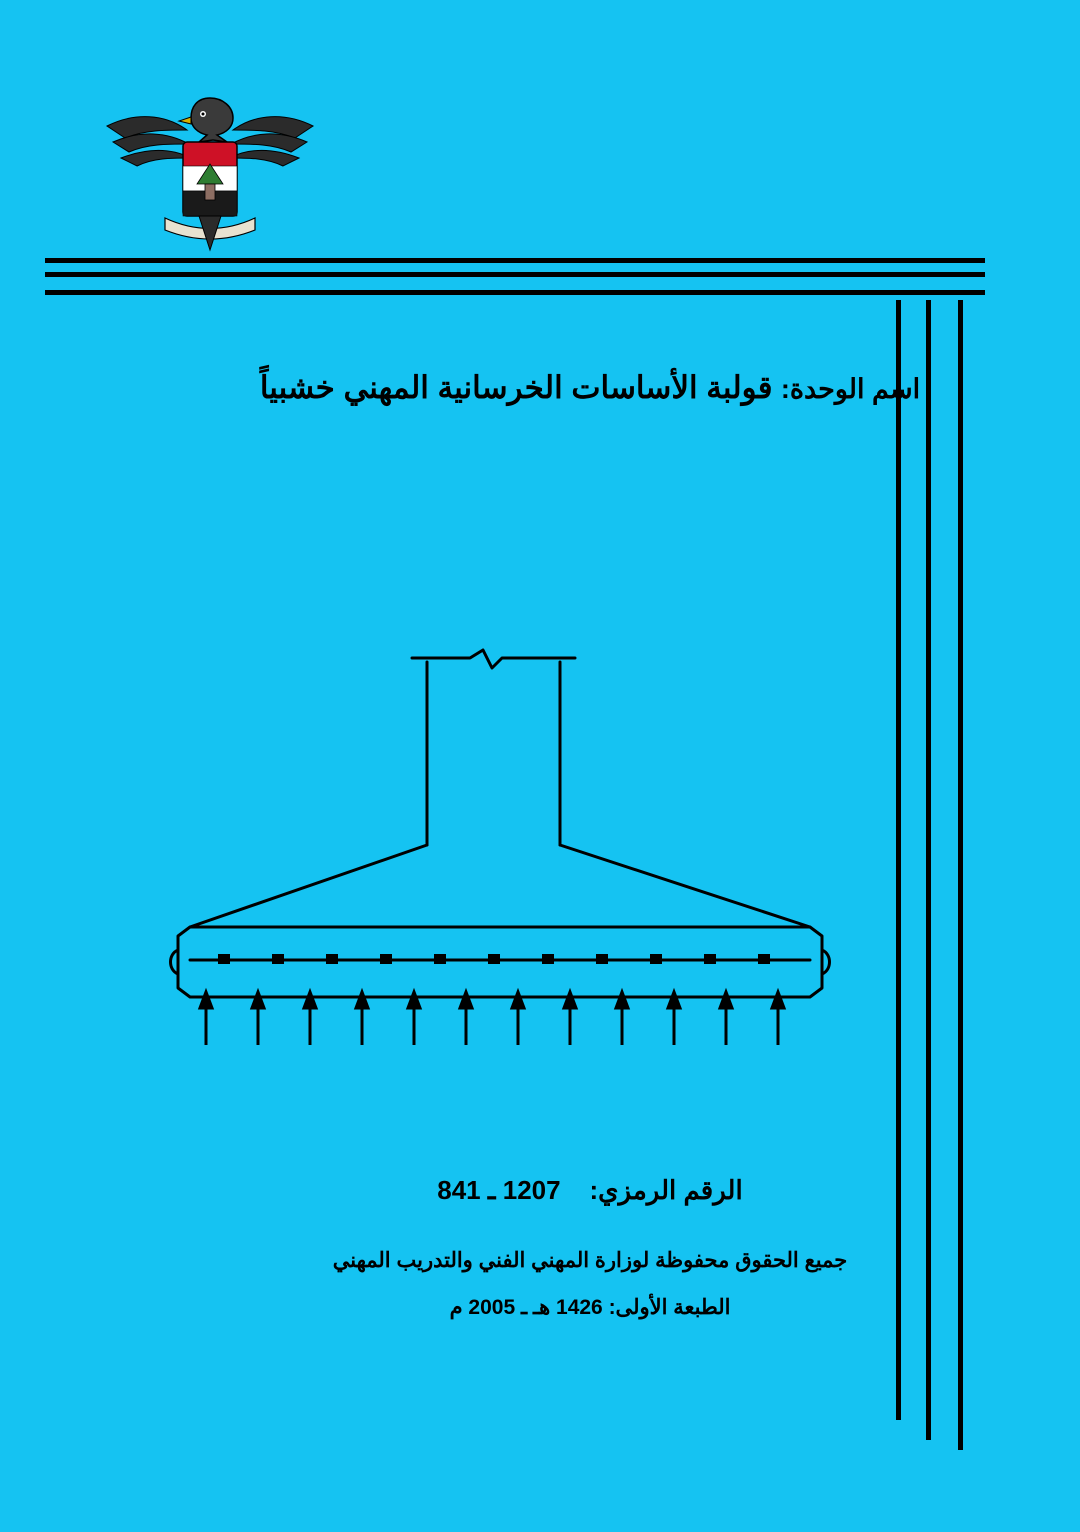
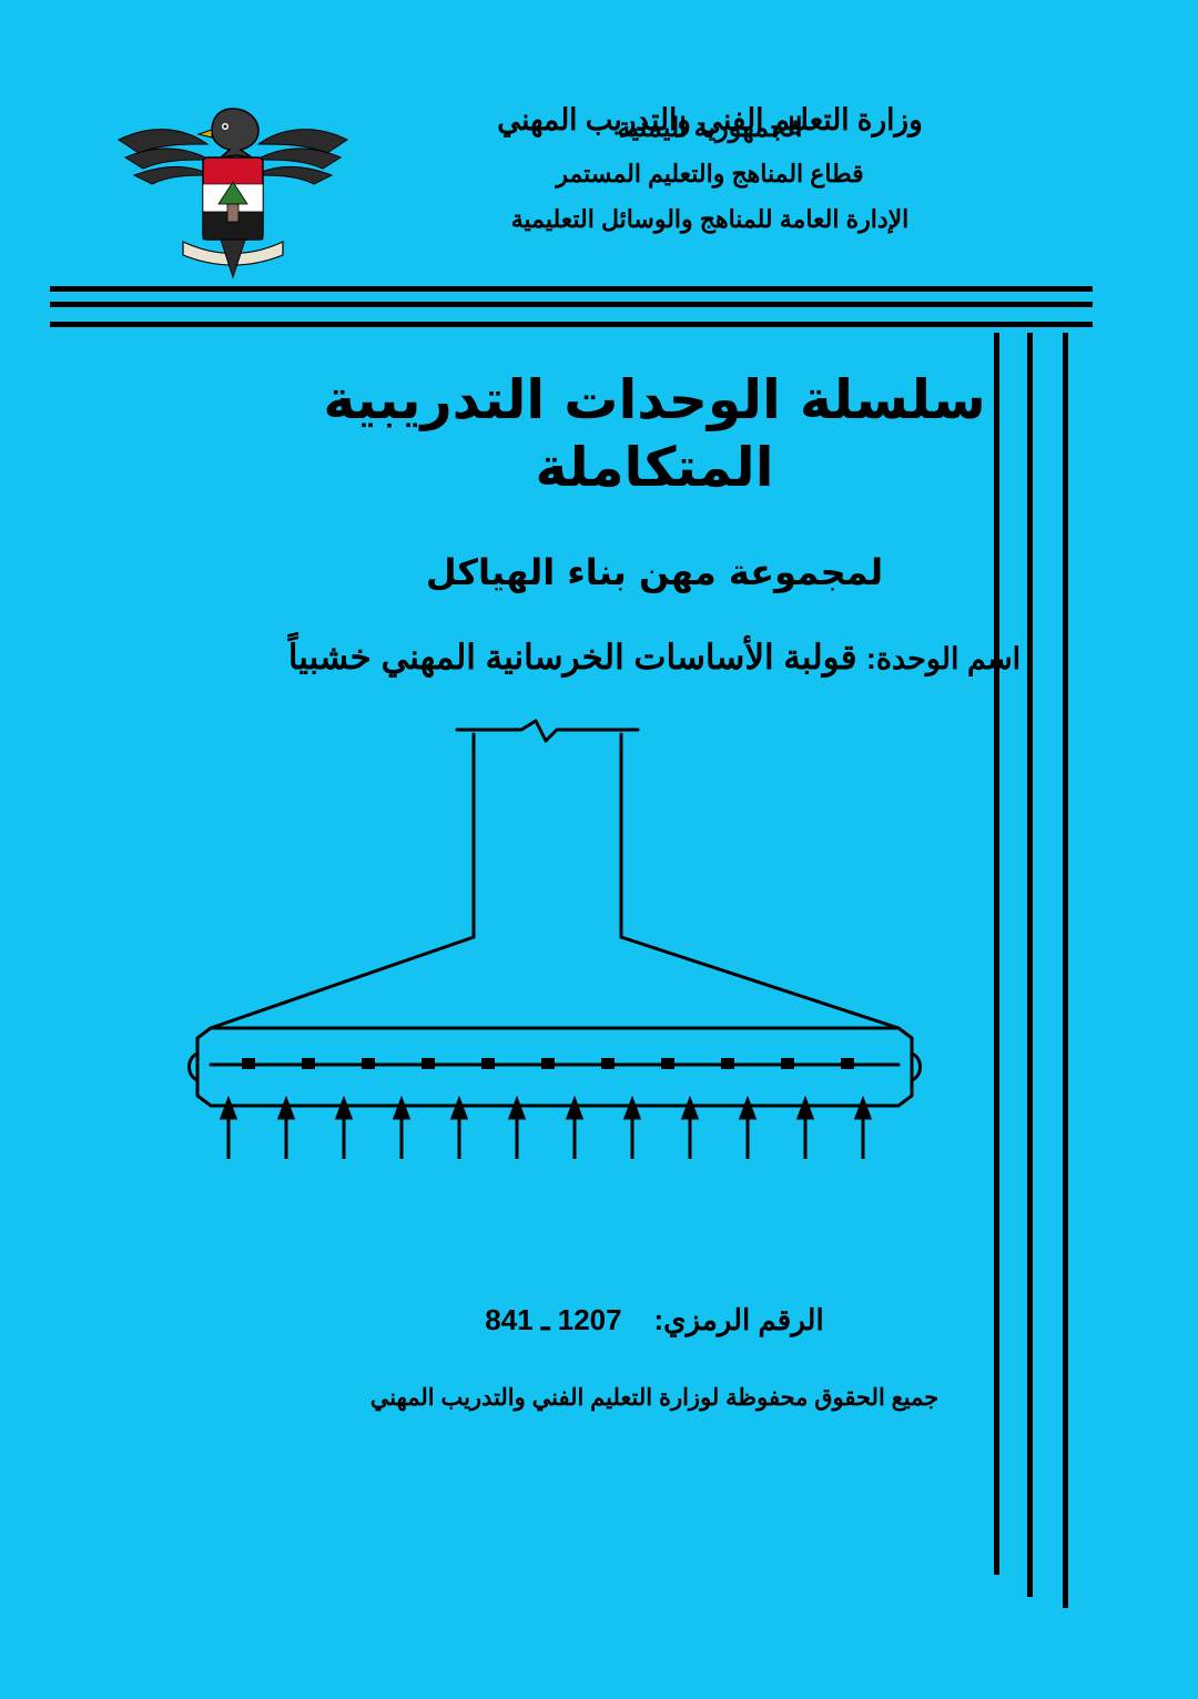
+ وزارة التعليم الفني والتدريب المهني
+ الجمهورية اليمنية
+ قطاع المناهج والتعليم المستمر
+ الإدارة العامة للمناهج والوسائل التعليمية
+ سلسلة الوحدات التدريبية المتكاملة
+ لمجموعة مهن بناء الهياكل
  اسم الوحدة: قولبة الأساسات الخرسانية المهني خشبياً
  الرقم الرمزي: 1207 ـ 841
- جميع الحقوق محفوظة لوزارة المهني الفني والتدريب المهني
+ جميع الحقوق محفوظة لوزارة التعليم الفني والتدريب المهني
- الطبعة الأولى: 1426 هـ ـ 2005 م
